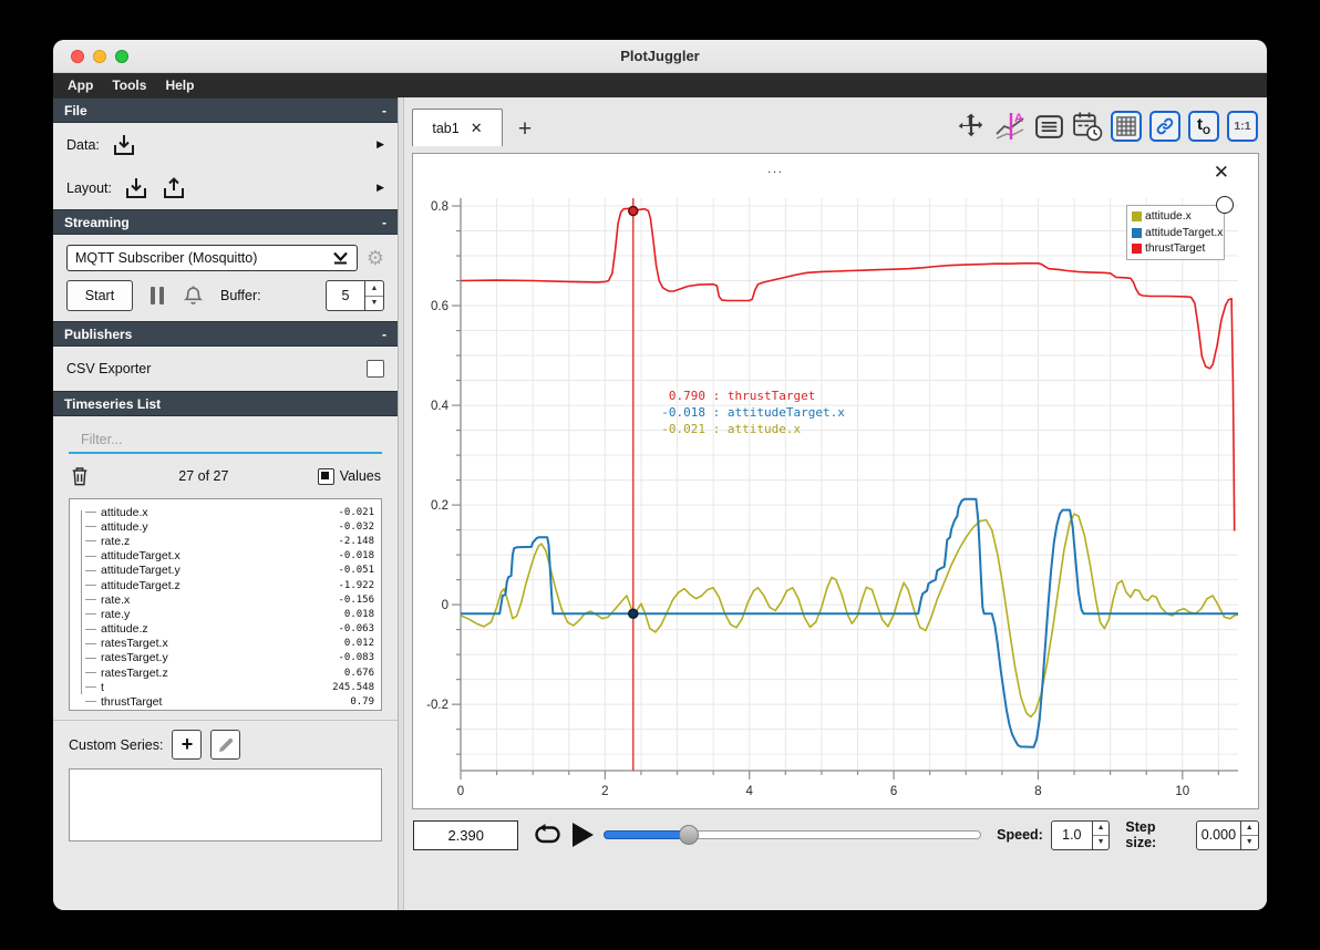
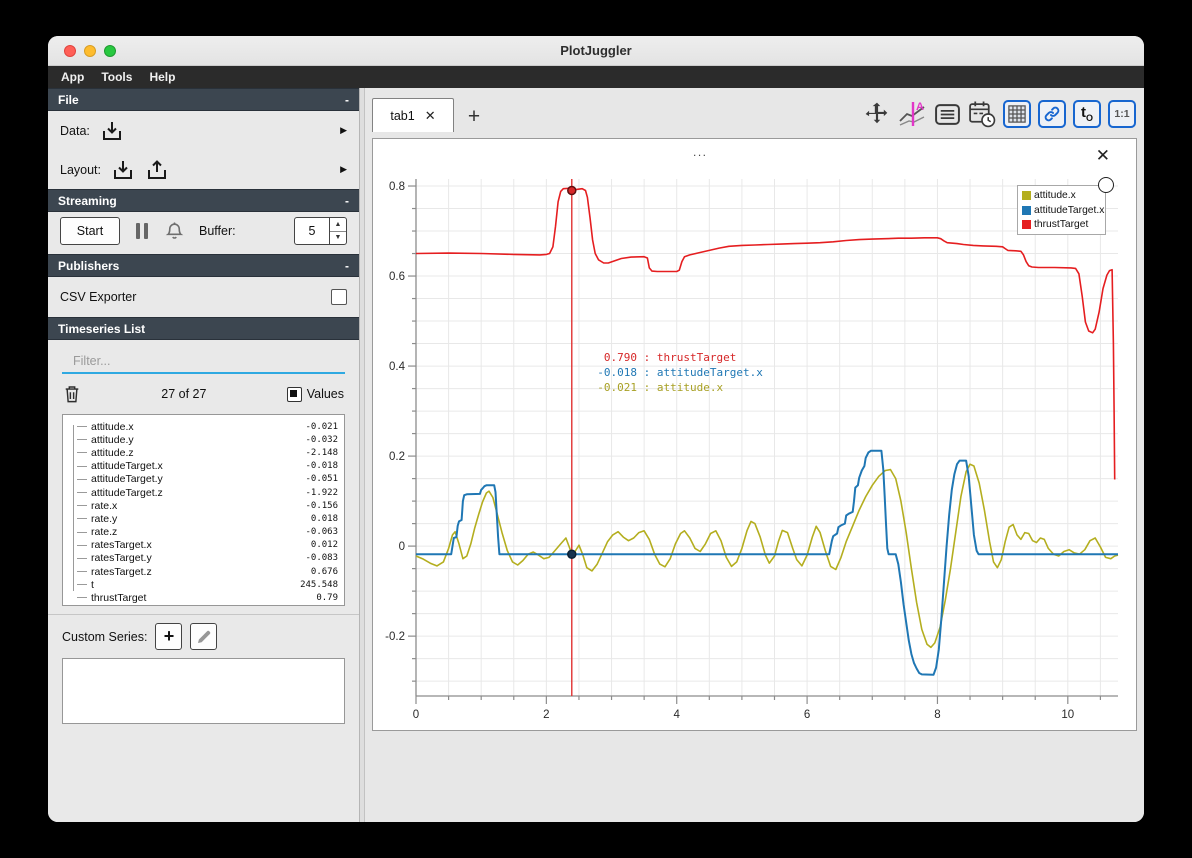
  PlotJuggler
  App
  Tools
  Help
  File
  -
  Data:
  ▶
  Layout:
  ▶
  Streaming
  -
- MQTT Subscriber (Mosquitto)
- ⚙
  Start
  Buffer:
  5
  Publishers
  -
  CSV Exporter
  Timeseries List
  Filter...
  27 of 27
  Values
  attitude.x
  -0.021
  attitude.y
  -0.032
- rate.z
+ attitude.z
  -2.148
  attitudeTarget.x
  -0.018
  attitudeTarget.y
  -0.051
  attitudeTarget.z
  -1.922
  rate.x
  -0.156
  rate.y
  0.018
- attitude.z
+ rate.z
  -0.063
  ratesTarget.x
  0.012
  ratesTarget.y
  -0.083
  ratesTarget.z
  0.676
  t
  245.548
  thrustTarget
  0.79
  Custom Series:
  +
  tab1
  ✕
  +
  A
  tO
  1:1
  0
  2
  4
  6
  8
  10
  -0.2
  0
  0.2
  0.4
  0.6
  0.8
  ...
  ✕
  attitude.x
  attitudeTarget.x
  thrustTarget
  0.790
  :
  thrustTarget
  -0.018
  :
  attitudeTarget.x
  -0.021
  :
  attitude.x
- 2.390
- Speed:
- 1.0
- Step size:
- 0.000
